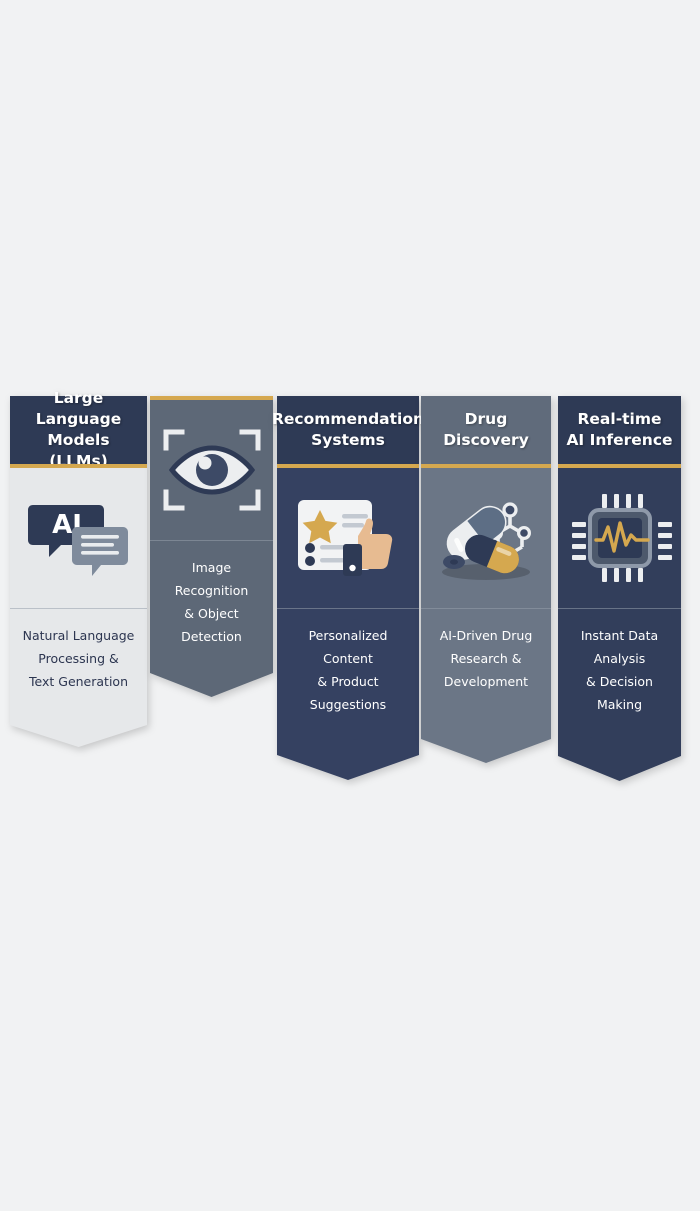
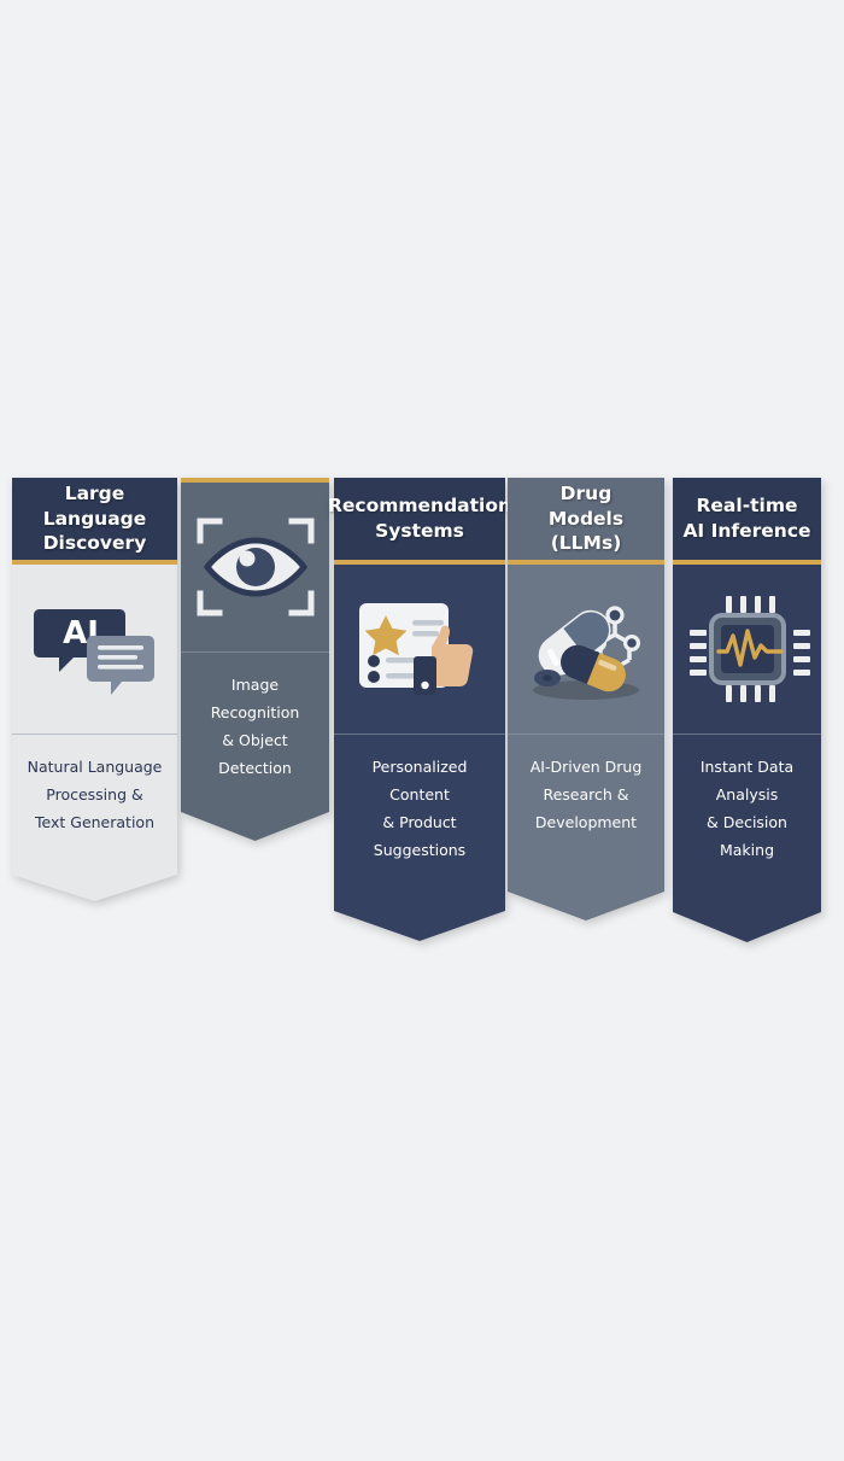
  Large Language
- Models (LLMs)
+ Discovery
  AI
  Natural Language
  Processing &
  Text Generation
  Image Recognition
  & Object Detection
  Recommendation
  Systems
  Personalized Content
  & Product Suggestions
  Drug
- Discovery
+ Models (LLMs)
  AI-Driven Drug
  Research &
  Development
  Real-time
  AI Inference
  Instant Data Analysis
  & Decision Making
